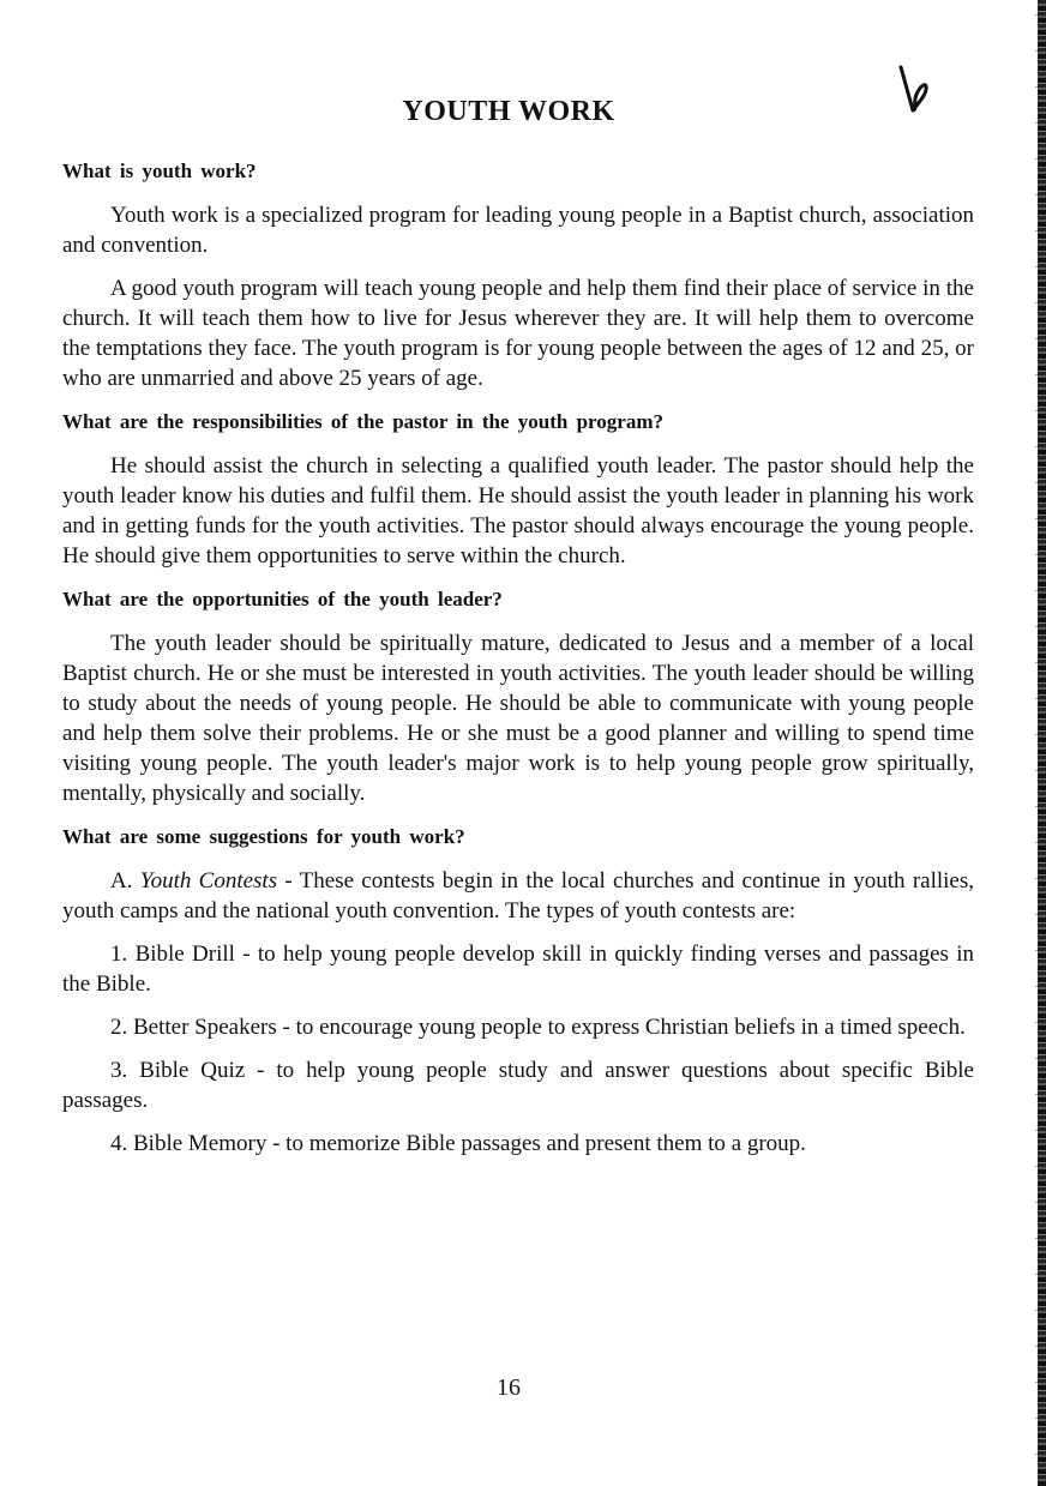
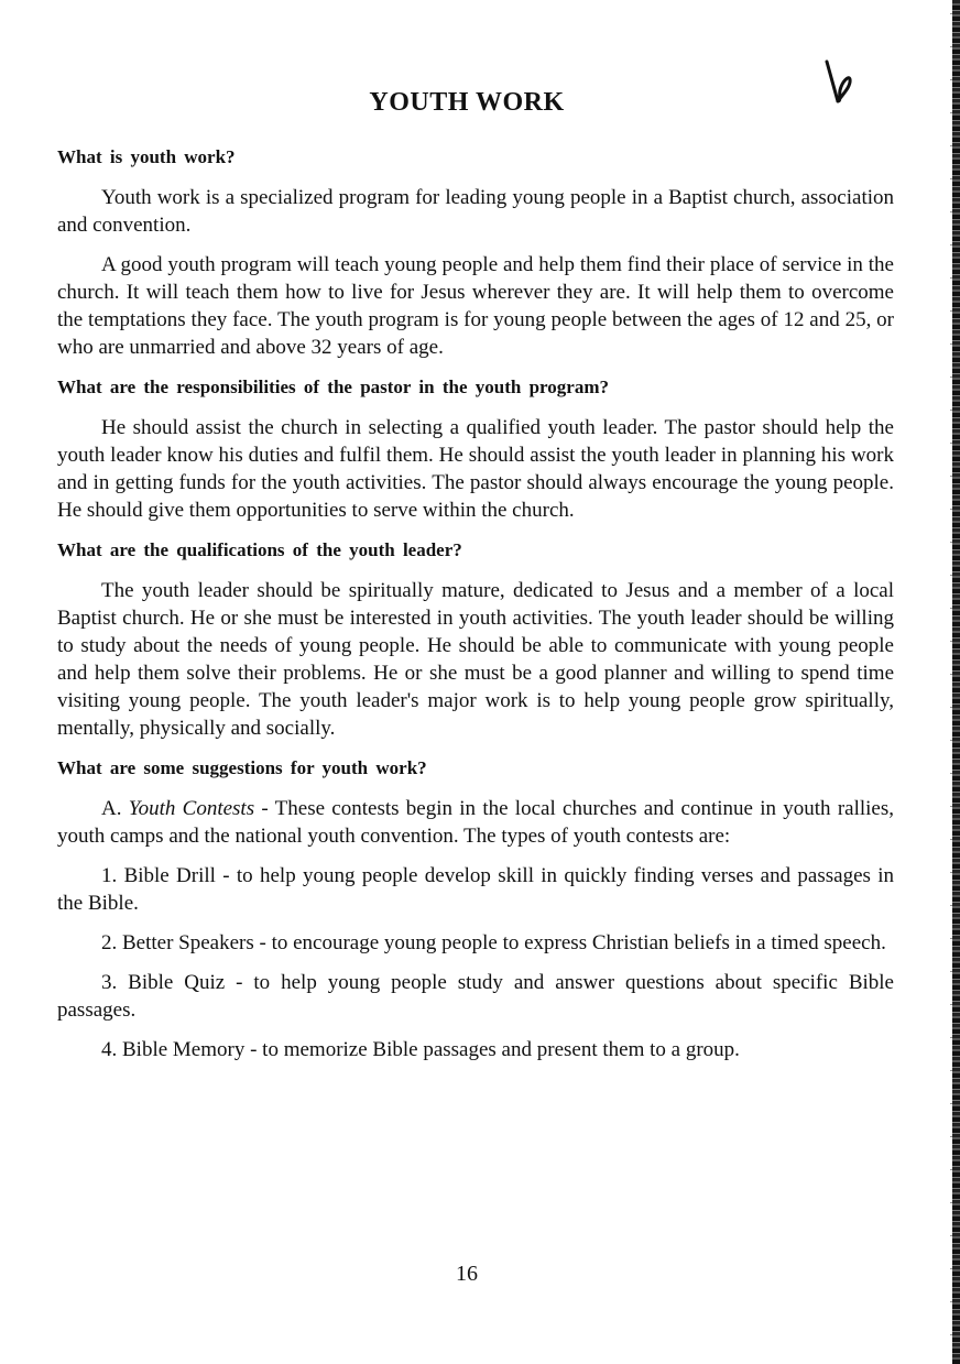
  YOUTH WORK
  What is youth work?
  Youth work is a specialized program for leading young people in a Baptist church, association and convention.
- A good youth program will teach young people and help them find their place of service in the church. It will teach them how to live for Jesus wherever they are. It will help them to overcome the temptations they face. The youth program is for young people between the ages of 12 and 25, or who are unmarried and above 25 years of age.
+ A good youth program will teach young people and help them find their place of service in the church. It will teach them how to live for Jesus wherever they are. It will help them to overcome the temptations they face. The youth program is for young people between the ages of 12 and 25, or who are unmarried and above 32 years of age.
  What are the responsibilities of the pastor in the youth program?
  He should assist the church in selecting a qualified youth leader. The pastor should help the youth leader know his duties and fulfil them. He should assist the youth leader in planning his work and in getting funds for the youth activities. The pastor should always encourage the young people. He should give them opportunities to serve within the church.
- What are the opportunities of the youth leader?
+ What are the qualifications of the youth leader?
  The youth leader should be spiritually mature, dedicated to Jesus and a member of a local Baptist church. He or she must be interested in youth activities. The youth leader should be willing to study about the needs of young people. He should be able to communicate with young people and help them solve their problems. He or she must be a good planner and willing to spend time visiting young people. The youth leader's major work is to help young people grow spiritually, mentally, physically and socially.
  What are some suggestions for youth work?
  A. Youth Contests - These contests begin in the local churches and continue in youth rallies, youth camps and the national youth convention. The types of youth contests are:
  1. Bible Drill - to help young people develop skill in quickly finding verses and passages in the Bible.
  2. Better Speakers - to encourage young people to express Christian beliefs in a timed speech.
  3. Bible Quiz - to help young people study and answer questions about specific Bible passages.
  4. Bible Memory - to memorize Bible passages and present them to a group.
  16
